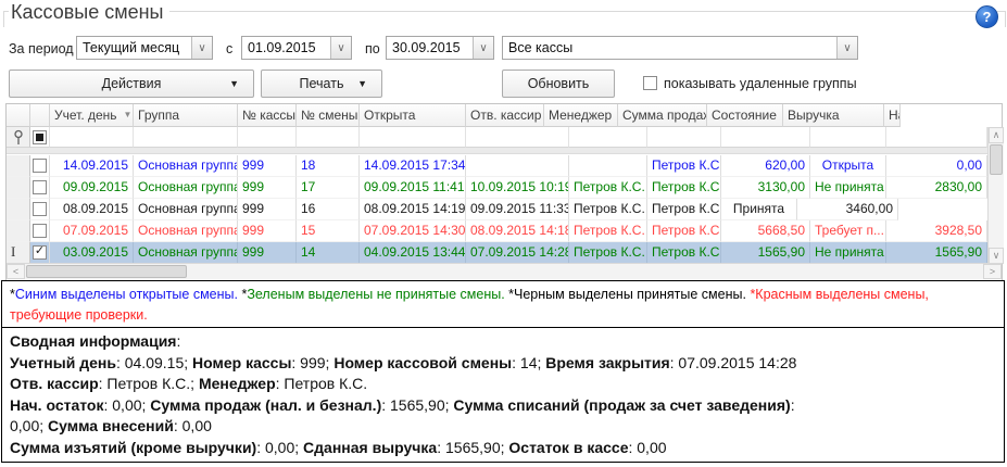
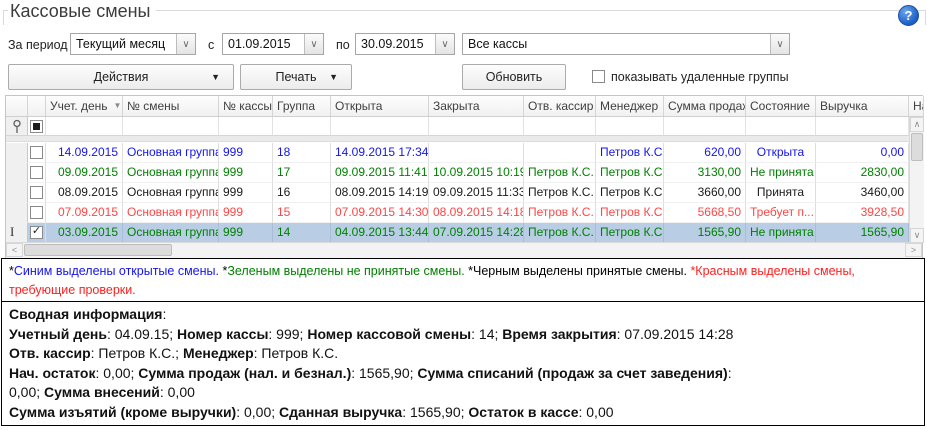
  Кассовые смены
  ?
  За период
  Текущий месяц
  ∨
  с
  01.09.2015
  ∨
  по
  30.09.2015
  ∨
  Все кассы
  ∨
  Действия
  ▼
  Печать
  ▼
  Обновить
  показывать удаленные группы
  Учет. день
  ▼
- Группа
+ № смены
  № кассы
- № смены
+ Группа
  Открыта
+ Закрыта
  Отв. кассир
  Менеджер
  Сумма прода
  Состояние
  Выручка
  14.09.2015
  Основная группа
  999
  18
  14.09.2015 17:34
  Петров К.С
  620,00
  Открыта
  0,00
  09.09.2015
  Основная группа
  999
  17
  09.09.2015 11:41
  10.09.2015 10:19
  Петров К.С.
  Петров К.С
  3130,00
  Не принята
  2830,00
  08.09.2015
  Основная группа
  999
  16
  08.09.2015 14:19
  09.09.2015 11:33
  Петров К.С.
  Петров К.С
+ 3660,00
  Принята
  3460,00
  07.09.2015
  Основная группа
  999
  15
  07.09.2015 14:30
  08.09.2015 14:18
  Петров К.С.
  Петров К.С
  5668,50
  Требует п...
  3928,50
  I
  03.09.2015
  Основная группа
  999
  14
  04.09.2015 13:44
  07.09.2015 14:28
  Петров К.С.
  Петров К.С
  1565,90
  Не принята
  1565,90
  ∧
  ∨
  <
  >
  *Синим выделены открытые смены. *Зеленым выделены не принятые смены. *Черным выделены принятые смены. *Красным выделены смены, требующие проверки.
  Сводная информация:
  Учетный день: 04.09.15; Номер кассы: 999; Номер кассовой смены: 14; Время закрытия: 07.09.2015 14:28
  Отв. кассир: Петров К.С.; Менеджер: Петров К.С.
  Нач. остаток: 0,00; Сумма продаж (нал. и безнал.): 1565,90; Сумма списаний (продаж за счет заведения):
  0,00; Сумма внесений: 0,00
  Сумма изъятий (кроме выручки): 0,00; Сданная выручка: 1565,90; Остаток в кассе: 0,00
